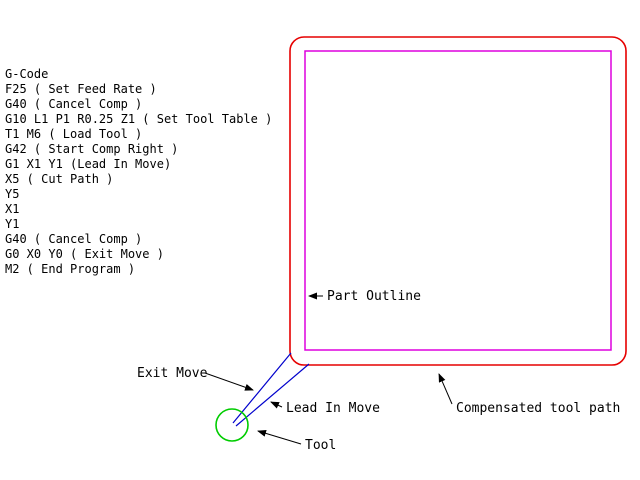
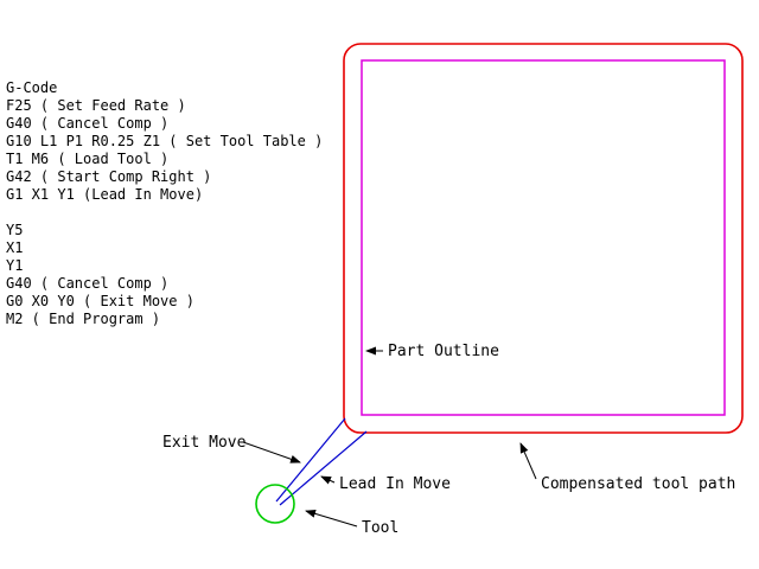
  Part Outline
  Exit Move
  Lead In Move
  Tool
  Compensated tool path
  G-Code
  F25 ( Set Feed Rate )
  G40 ( Cancel Comp )
  G10 L1 P1 R0.25 Z1 ( Set Tool Table )
  T1 M6 ( Load Tool )
  G42 ( Start Comp Right )
  G1 X1 Y1 (Lead In Move)
- X5 ( Cut Path )
  Y5
  X1
  Y1
  G40 ( Cancel Comp )
  G0 X0 Y0 ( Exit Move )
  M2 ( End Program )
